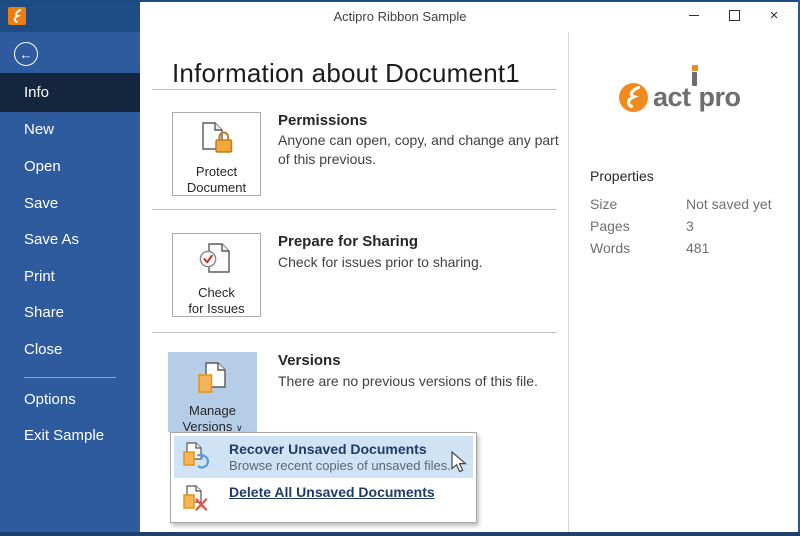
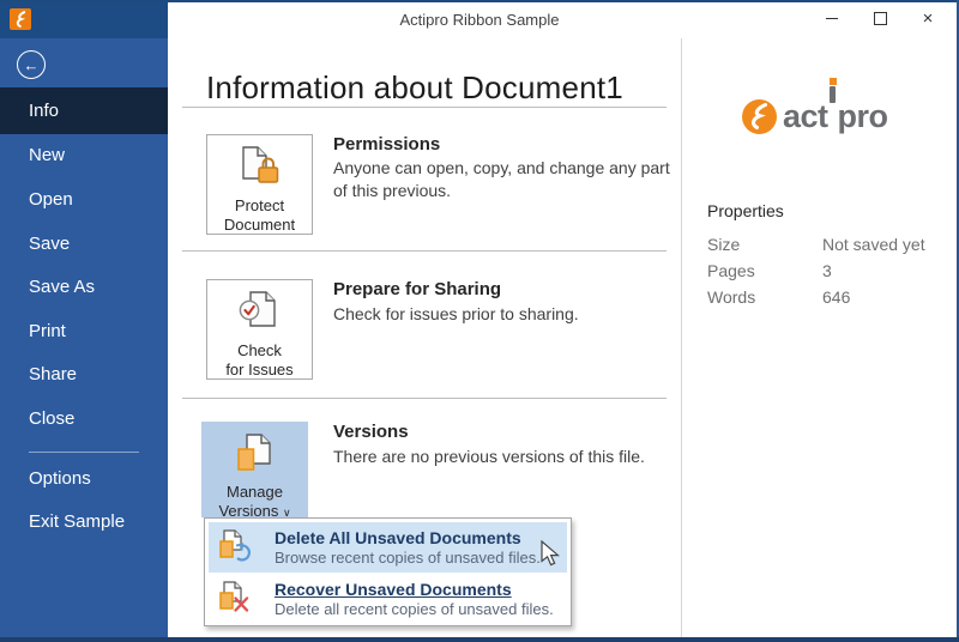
  Actipro Ribbon Sample
  ×
  ←
  Info
  New
  Open
  Save
  Save As
  Print
  Share
  Close
  Options
  Exit Sample
  Information about Document1
  Protect
  Document
  Permissions
  Anyone can open, copy, and change any part of this previous.
  Check
  for Issues
  Prepare for Sharing
  Check for issues prior to sharing.
  Manage
  Versions ∨
  Versions
  There are no previous versions of this file.
- Recover Unsaved Documents
+ Delete All Unsaved Documents
  Browse recent copies of unsaved files.
- Delete All Unsaved Documents
+ Recover Unsaved Documents
+ Delete all recent copies of unsaved files.
  act
  pro
  Properties
  Size
  Not saved yet
  Pages
  3
  Words
- 481
+ 646
